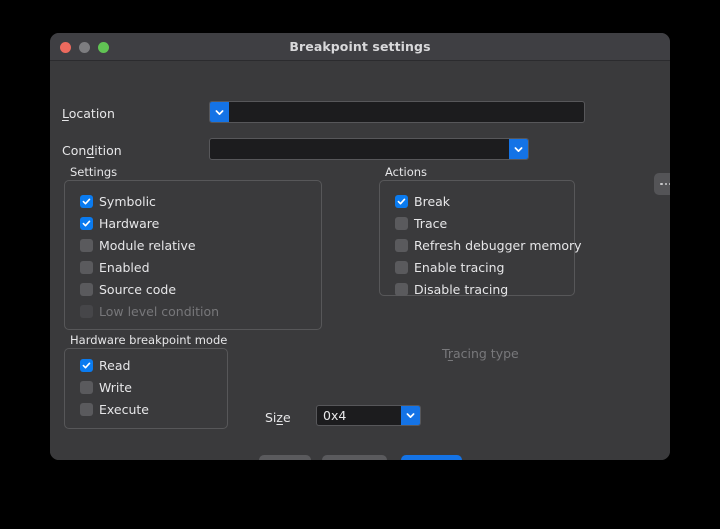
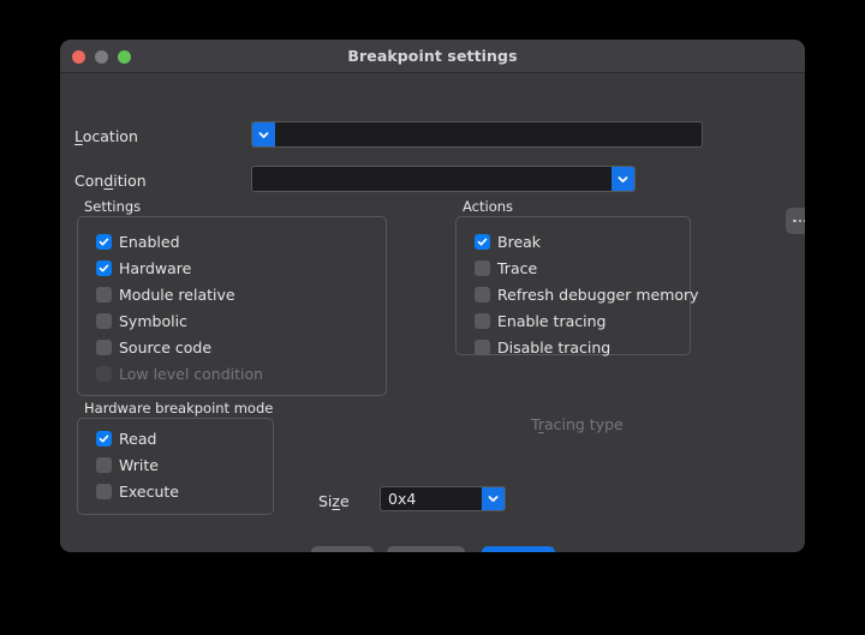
  Breakpoint settings
  Location
  Condition
  Settings
- Symbolic
+ Enabled
  Hardware
  Module relative
- Enabled
+ Symbolic
  Source code
  Low level condition
  Actions
  Break
  Trace
  Refresh debugger memory
  Enable tracing
  Disable tracing
  Tracing type
  Hardware breakpoint mode
  Read
  Write
  Execute
  Size
  0x4
